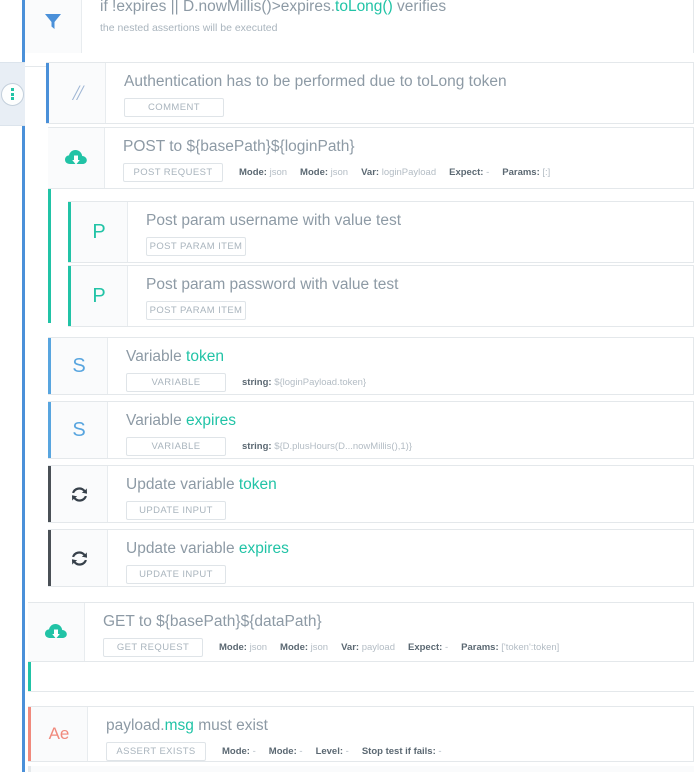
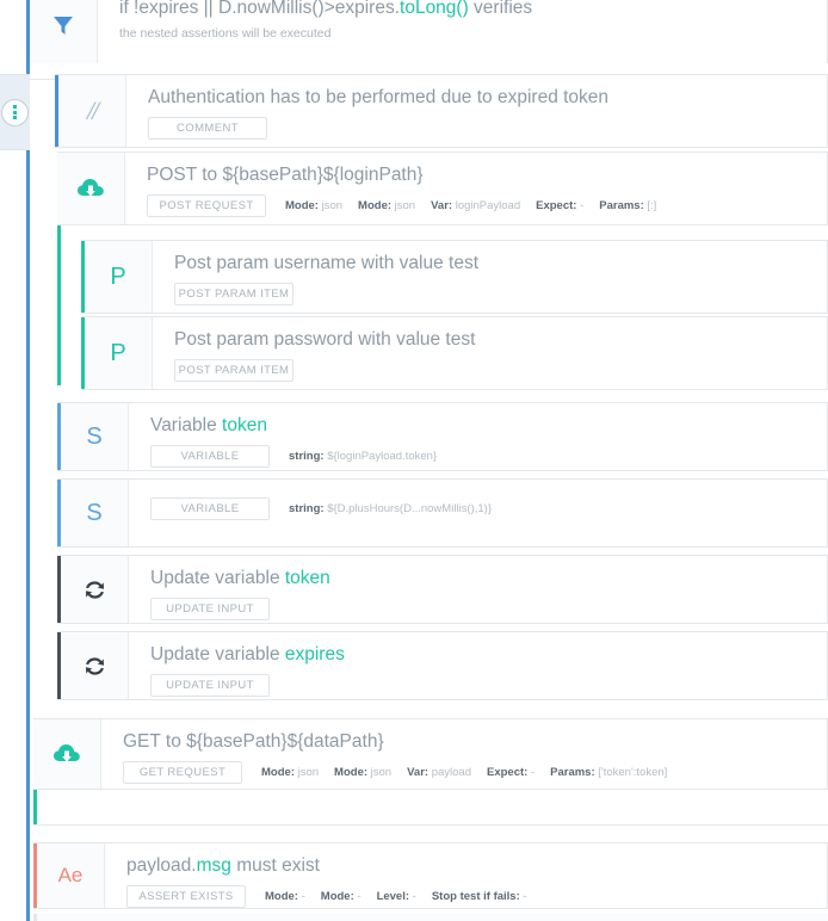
  if !expires || D.nowMillis()>expires.toLong() verifies
  the nested assertions will be executed
  //
- Authentication has to be performed due to toLong token
+ Authentication has to be performed due to expired token
  COMMENT
  POST to ${basePath}${loginPath}
  POST REQUEST
  Mode: json
  Mode: json
  Var: loginPayload
  Expect: -
  Params: [:]
  P
  Post param username with value test
  POST PARAM ITEM
  P
  Post param password with value test
  POST PARAM ITEM
  S
  Variable token
  VARIABLE
  string: ${loginPayload.token}
  S
- Variable expires
  VARIABLE
  string: ${D.plusHours(D...nowMillis(),1)}
  Update variable token
  UPDATE INPUT
  Update variable expires
  UPDATE INPUT
  GET to ${basePath}${dataPath}
  GET REQUEST
  Mode: json
  Mode: json
  Var: payload
  Expect: -
  Params: ['token':token]
  Ae
  payload.msg must exist
  ASSERT EXISTS
  Mode: -
  Mode: -
  Level: -
  Stop test if fails: -
